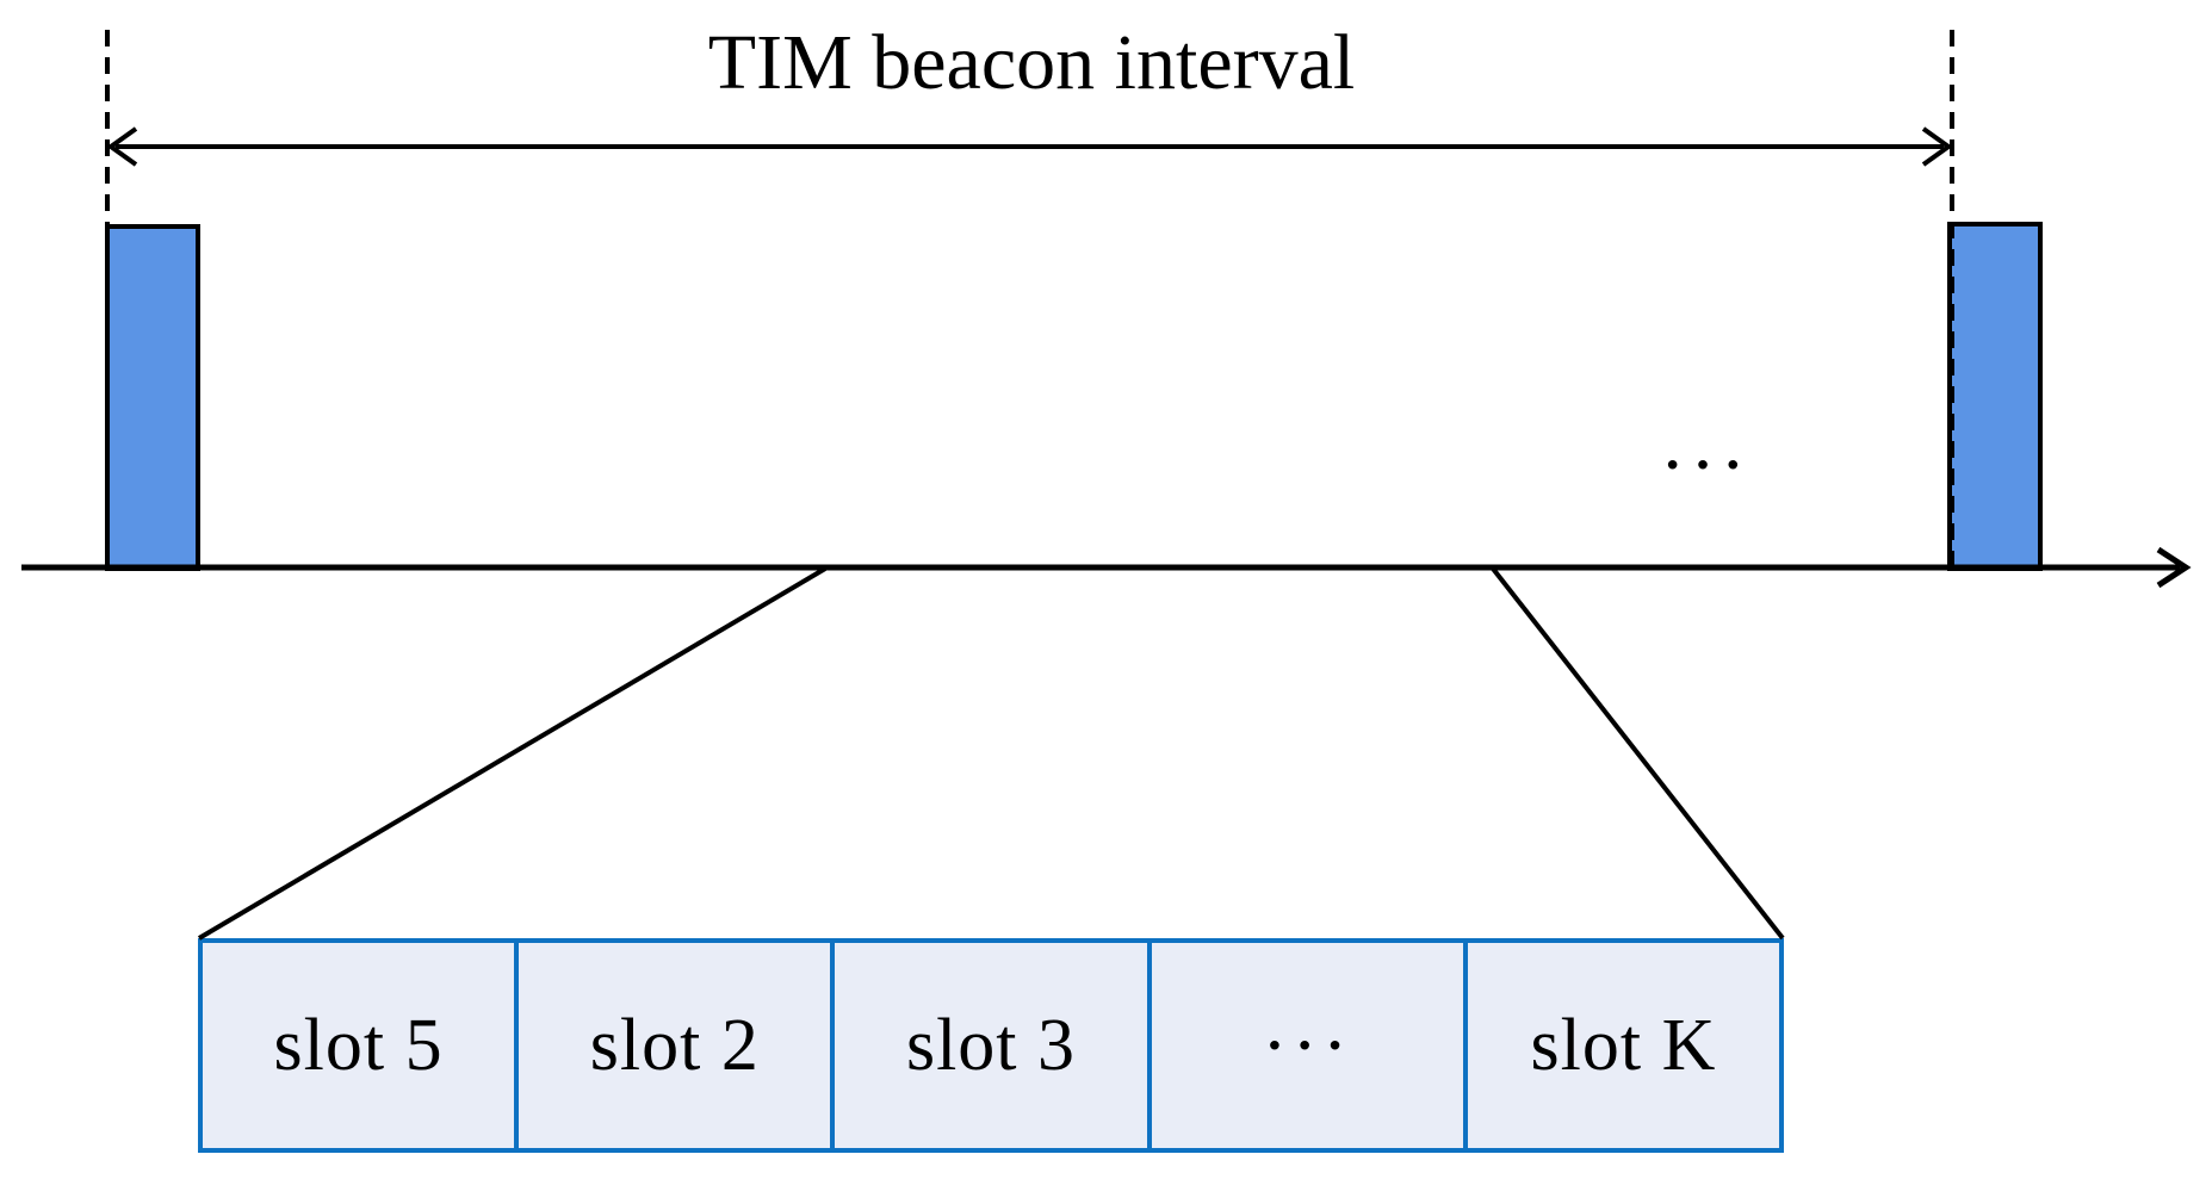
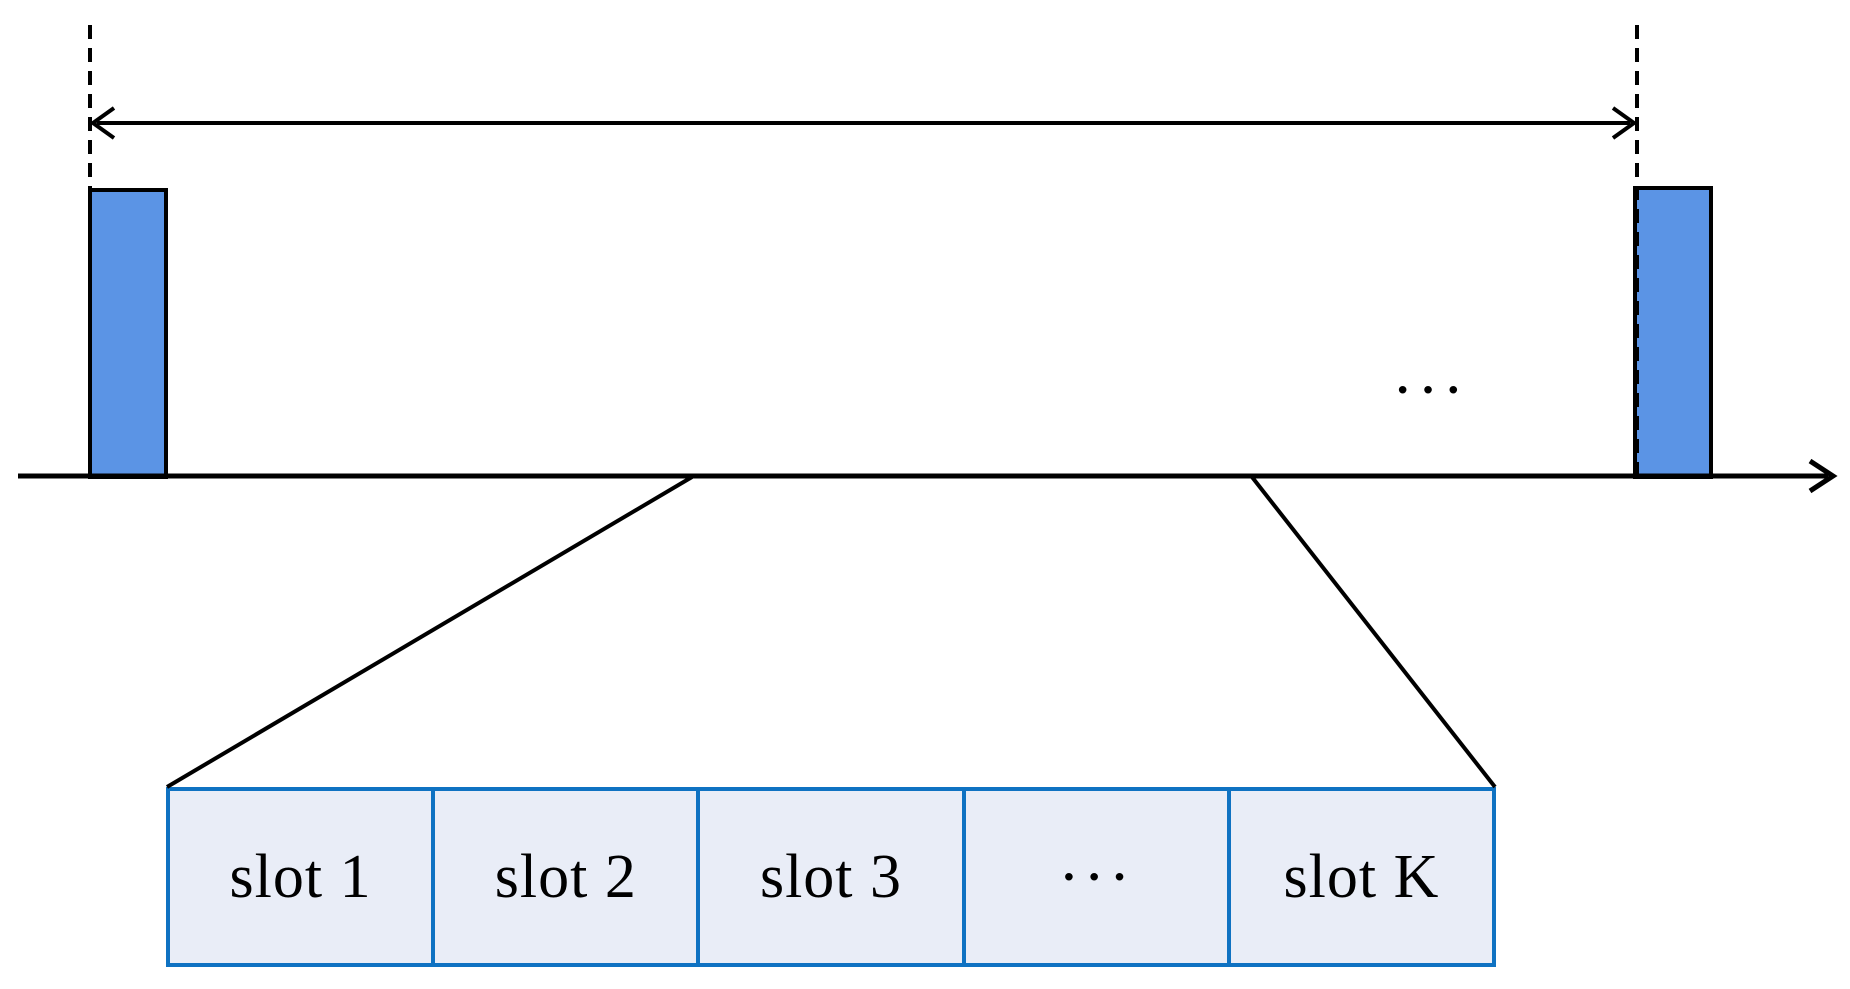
- TIM beacon interval
  ···
- slot 5
+ slot 1
  slot 2
  slot 3
  ···
  slot K
